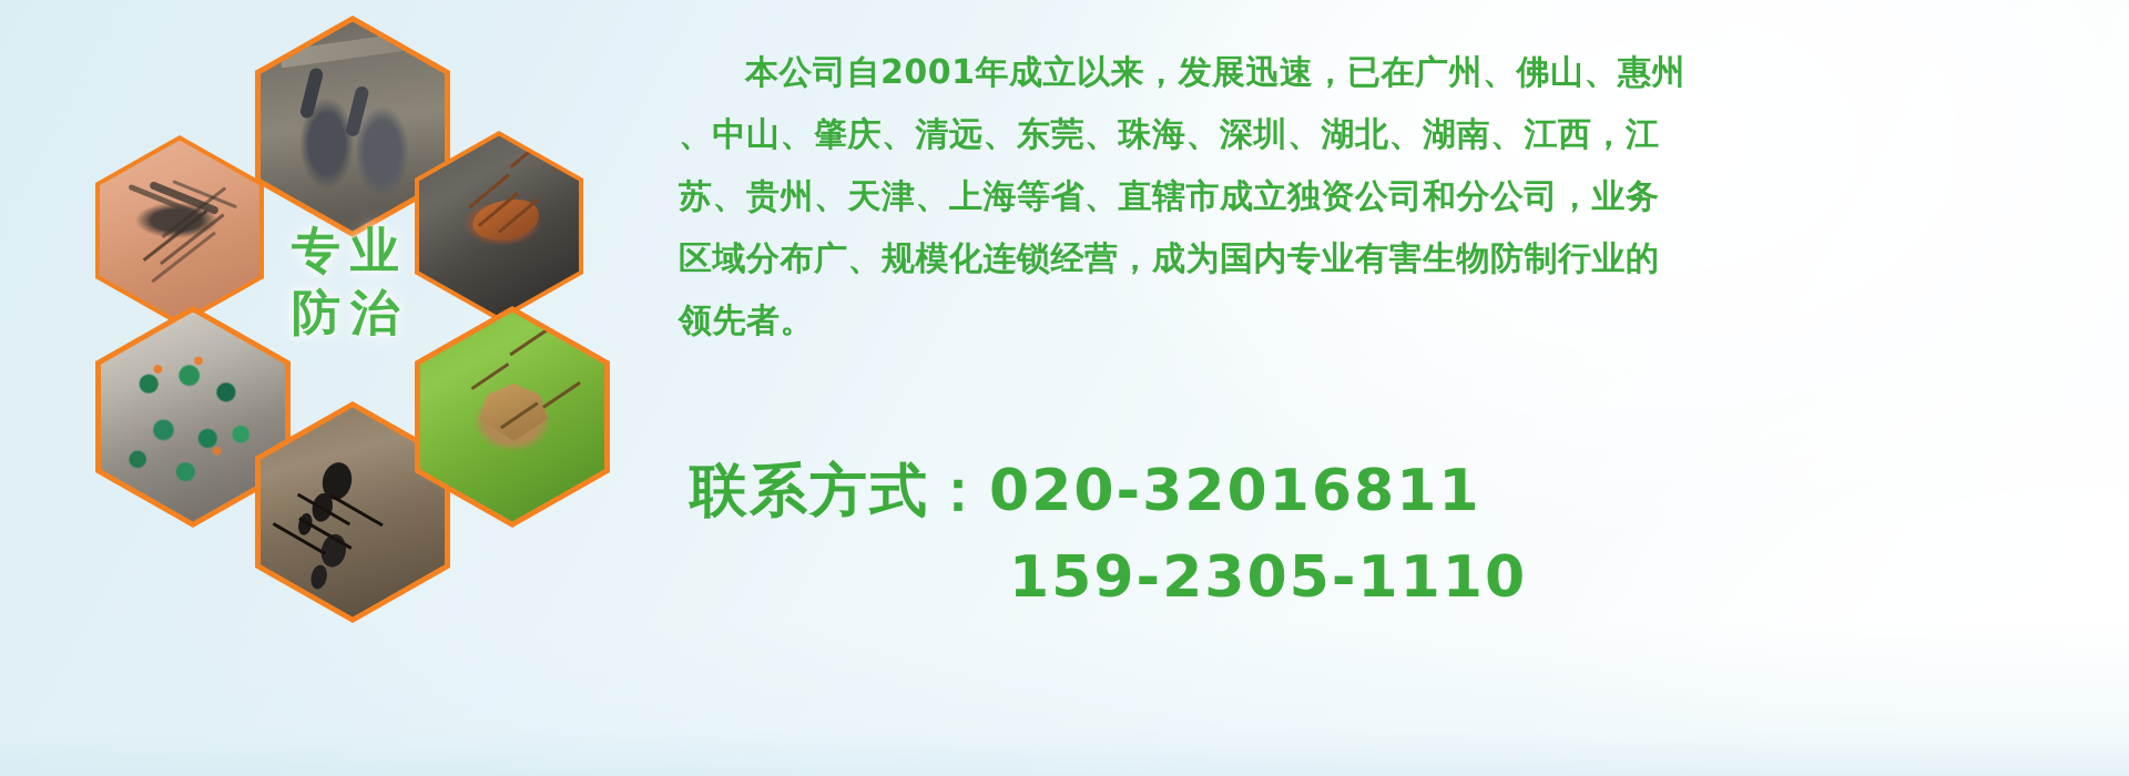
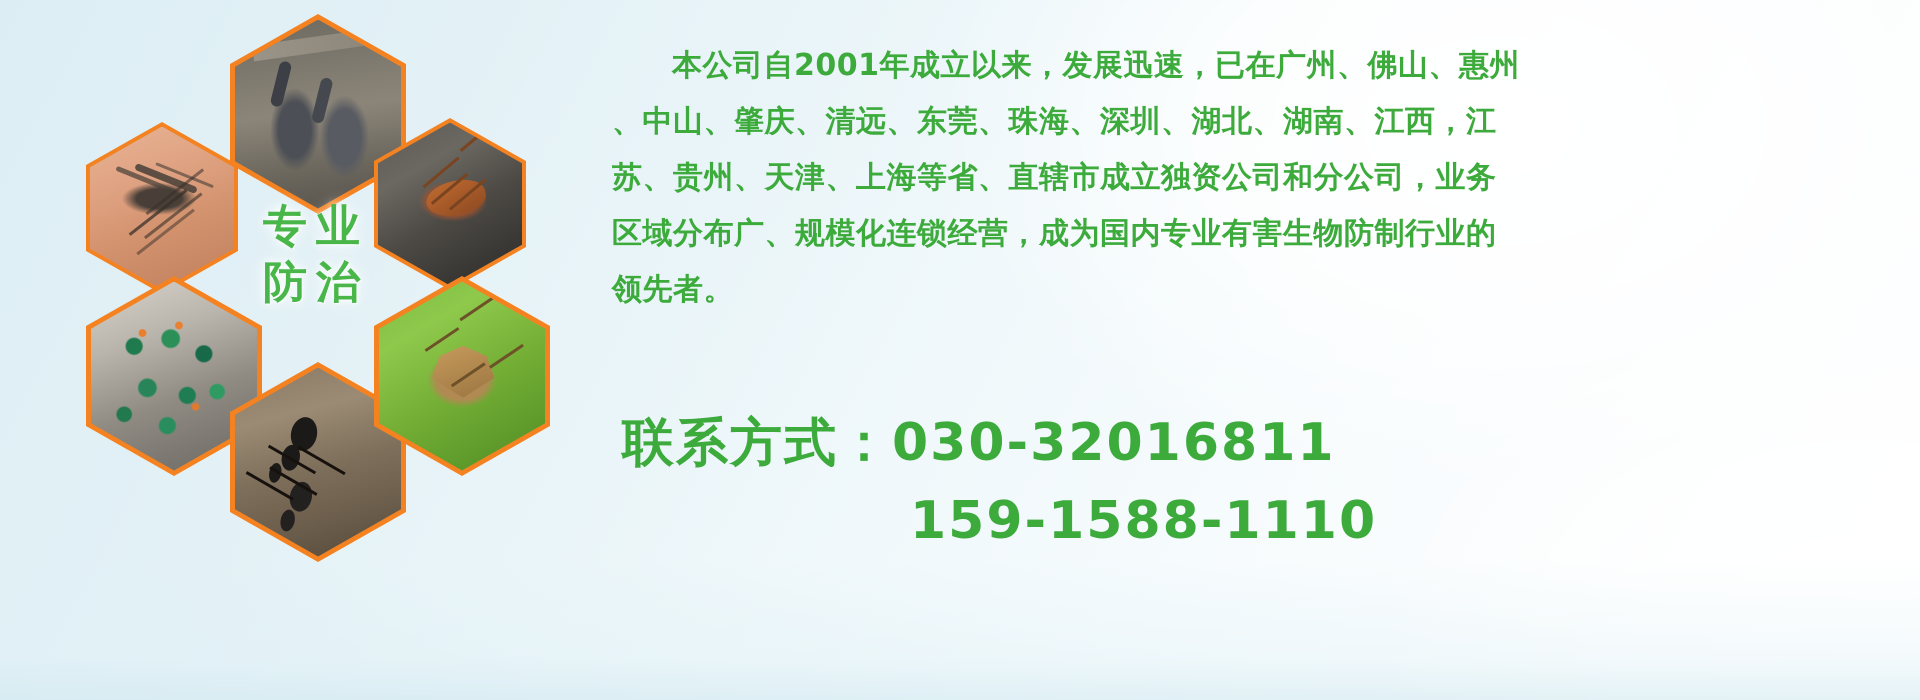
  专业
  防治
  本公司自2001年成立以来，发展迅速，已在广州、佛山、惠州
  、中山、肇庆、清远、东莞、珠海、深圳、湖北、湖南、江西，江
  苏、贵州、天津、上海等省、直辖市成立独资公司和分公司，业务
  区域分布广、规模化连锁经营，成为国内专业有害生物防制行业的
  领先者。
- 联系方式：020-32016811
+ 联系方式：030-32016811
- 159-2305-1110
+ 159-1588-1110
